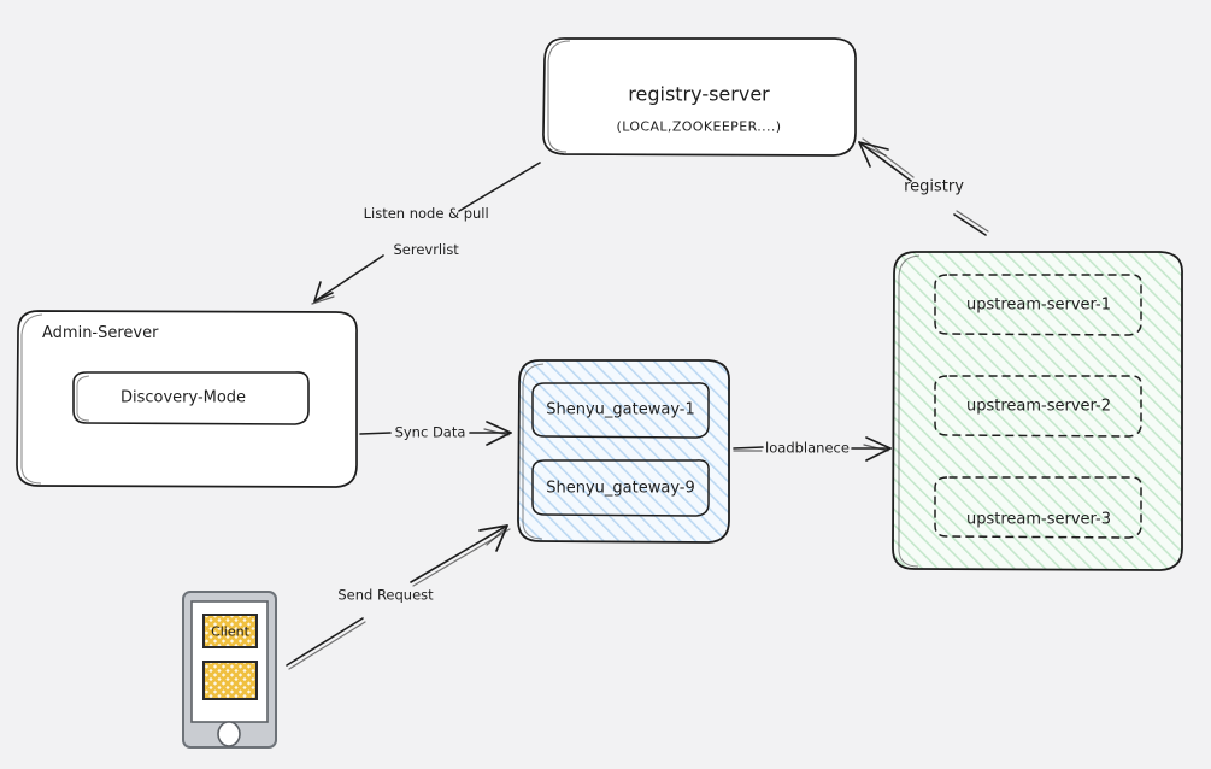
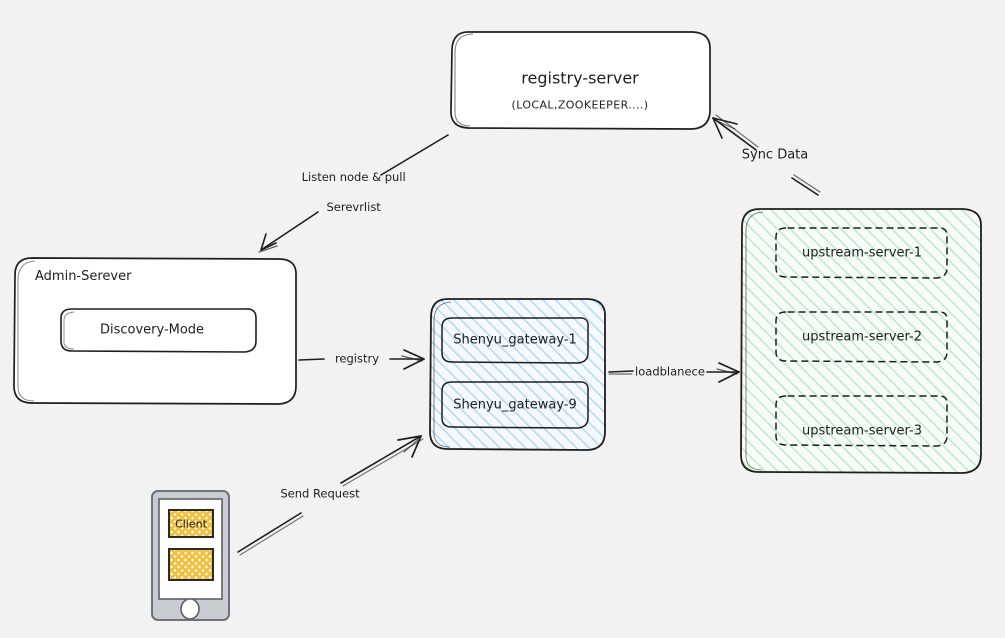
  registry-server
  (LOCAL,ZOOKEEPER....)
  Admin-Serever
  Discovery-Mode
  Shenyu_gateway-1
  Shenyu_gateway-9
  upstream-server-1
  upstream-server-2
  upstream-server-3
  Client
  Listen node & pull
  Serevrlist
- Sync Data
+ registry
  loadblanece
- registry
+ Sync Data
  Send Request
